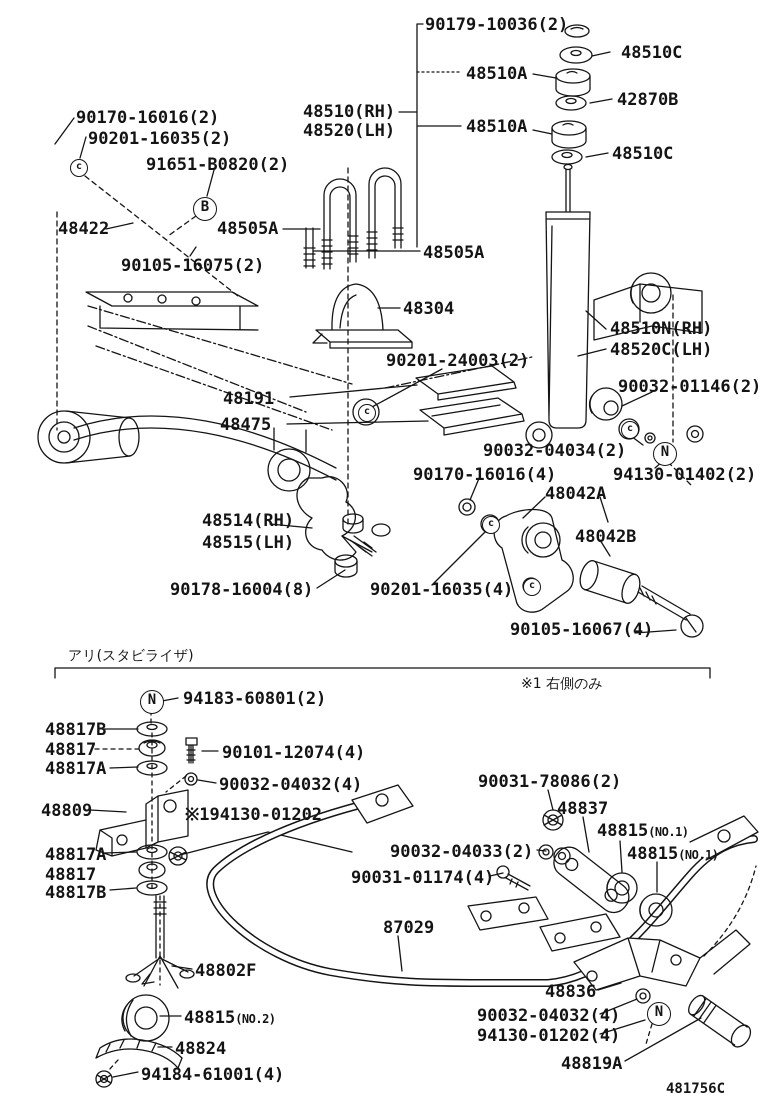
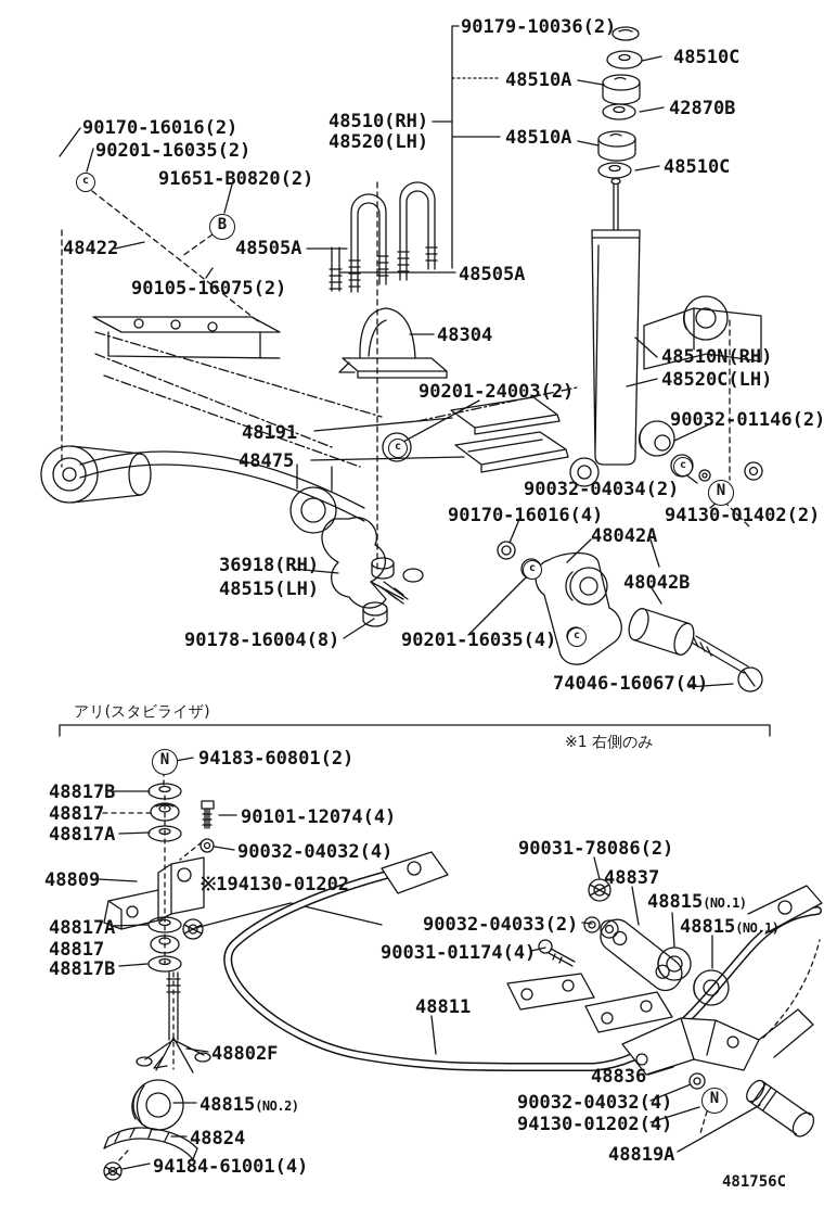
  90179-10036(2)
  48510C
  48510A
  42870B
  48510A
  48510C
  48510(RH)
  48520(LH)
  90170-16016(2)
  90201-16035(2)
  91651-B0820(2)
  48422
  48505A
  90105-16075(2)
  48505A
  48304
  48510N(RH)
  48520C(LH)
  90201-24003(2)
  90032-01146(2)
  48191
  48475
  90032-04034(2)
  90170-16016(4)
  94130-01402(2)
  48042A
- 48514(RH)
+ 36918(RH)
  48515(LH)
  48042B
  90178-16004(8)
  90201-16035(4)
- 90105-16067(4)
+ 74046-16067(4)
  94183-60801(2)
  48817B
  48817
  48817A
  90101-12074(4)
  90032-04032(4)
  48809
  ※194130-01202
  48817A
  48817
  48817B
  48802F
  48815(NO.2)
  48824
  94184-61001(4)
  90031-78086(2)
  48837
  48815(NO.1)
  48815(NO.1)
  90032-04033(2)
  90031-01174(4)
- 87029
+ 48811
  48836
  90032-04032(4)
  94130-01202(4)
  48819A
  B
  N
  N
  N
  c
  c
  c
  c
  c
  アリ(スタビライザ)
  ※1 右側のみ
  481756C
